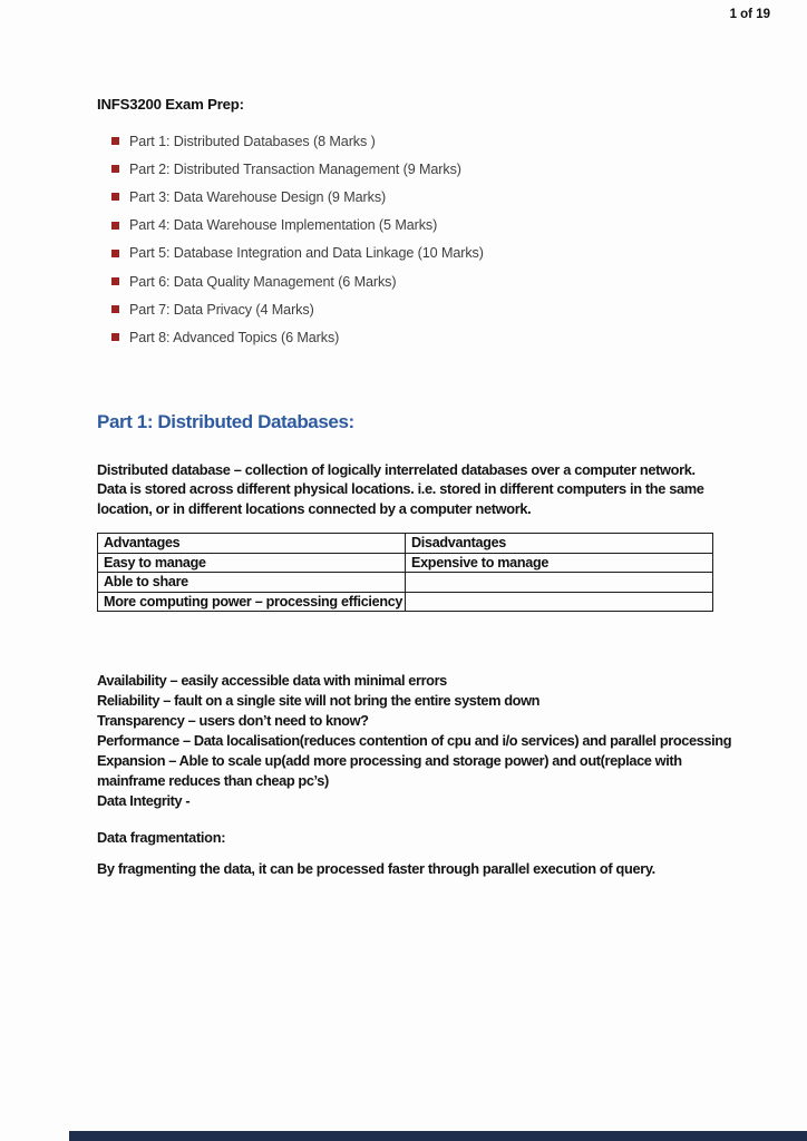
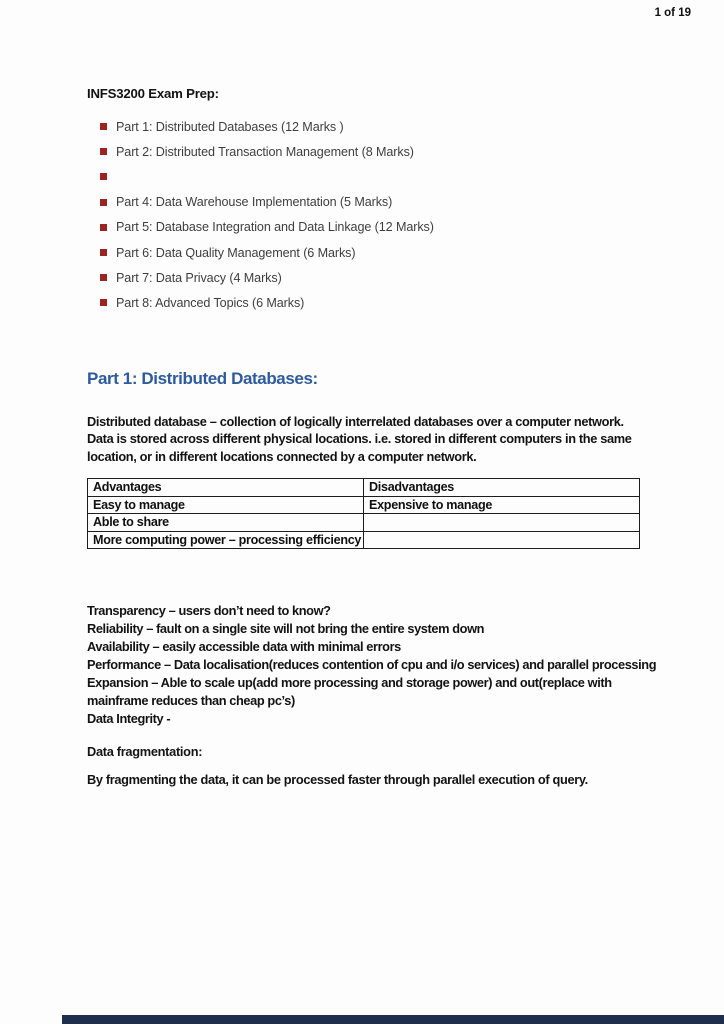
  1 of 19
  INFS3200 Exam Prep:
- Part 1: Distributed Databases (8 Marks )
+ Part 1: Distributed Databases (12 Marks )
- Part 2: Distributed Transaction Management (9 Marks)
+ Part 2: Distributed Transaction Management (8 Marks)
- Part 3: Data Warehouse Design (9 Marks)
  Part 4: Data Warehouse Implementation (5 Marks)
- Part 5: Database Integration and Data Linkage (10 Marks)
+ Part 5: Database Integration and Data Linkage (12 Marks)
  Part 6: Data Quality Management (6 Marks)
  Part 7: Data Privacy (4 Marks)
  Part 8: Advanced Topics (6 Marks)
  Part 1: Distributed Databases:
  Distributed database – collection of logically interrelated databases over a computer network. Data is stored across different physical locations. i.e. stored in different computers in the same location, or in different locations connected by a computer network.
  Advantages	Disadvantages
  Easy to manage	Expensive to manage
  Able to share
  More computing power – processing efficiency
- Availability – easily accessible data with minimal errors
+ Transparency – users don’t need to know?
  Reliability – fault on a single site will not bring the entire system down
- Transparency – users don’t need to know?
+ Availability – easily accessible data with minimal errors
  Performance – Data localisation(reduces contention of cpu and i/o services) and parallel processing
  Expansion – Able to scale up(add more processing and storage power) and out(replace with
  mainframe reduces than cheap pc’s)
  Data Integrity -
  Data fragmentation:
  By fragmenting the data, it can be processed faster through parallel execution of query.
